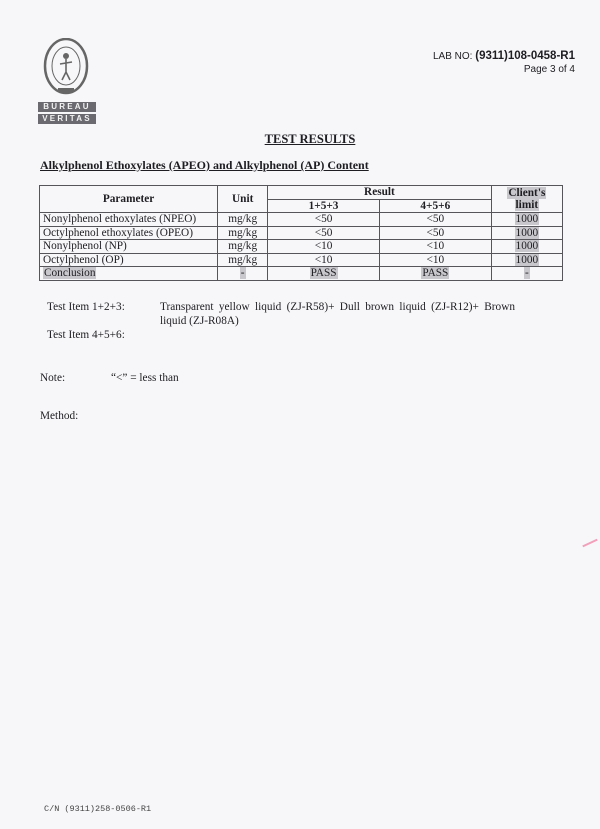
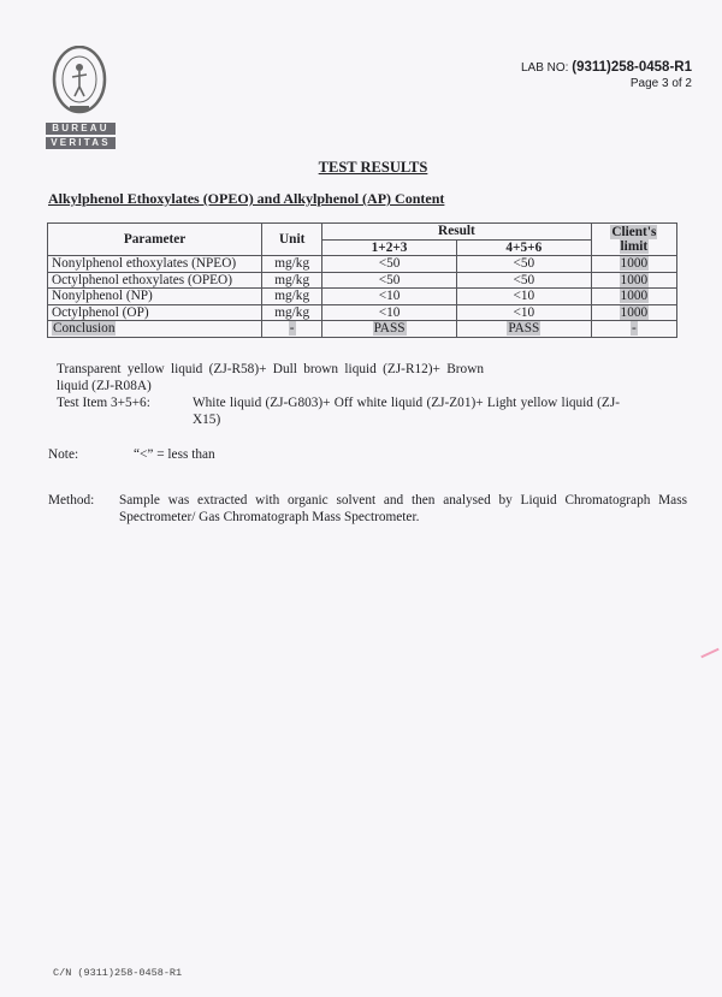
  BUREAU
  VERITAS
- LAB NO: (9311)108-0458-R1
+ LAB NO: (9311)258-0458-R1
- Page 3 of 4
+ Page 3 of 2
  TEST RESULTS
- Alkylphenol Ethoxylates (APEO) and Alkylphenol (AP) Content
+ Alkylphenol Ethoxylates (OPEO) and Alkylphenol (AP) Content
  Parameter	Unit	Result	Client'slimit
- 1+5+3	4+5+6
+ 1+2+3	4+5+6
  Nonylphenol ethoxylates (NPEO)	mg/kg	<50	<50	1000
  Octylphenol ethoxylates (OPEO)	mg/kg	<50	<50	1000
  Nonylphenol (NP)	mg/kg	<10	<10	1000
  Octylphenol (OP)	mg/kg	<10	<10	1000
  Conclusion	-	PASS	PASS	-
- Test Item 1+2+3:
  Transparent yellow liquid (ZJ-R58)+ Dull brown liquid (ZJ-R12)+ Brown liquid (ZJ-R08A)
- Test Item 4+5+6:
+ Test Item 3+5+6:
+ White liquid (ZJ-G803)+ Off white liquid (ZJ-Z01)+ Light yellow liquid (ZJ-X15)
  Note:
  “<” = less than
  Method:
+ Sample was extracted with organic solvent and then analysed by Liquid Chromatograph Mass Spectrometer/ Gas Chromatograph Mass Spectrometer.
- C/N (9311)258-0506-R1
+ C/N (9311)258-0458-R1
